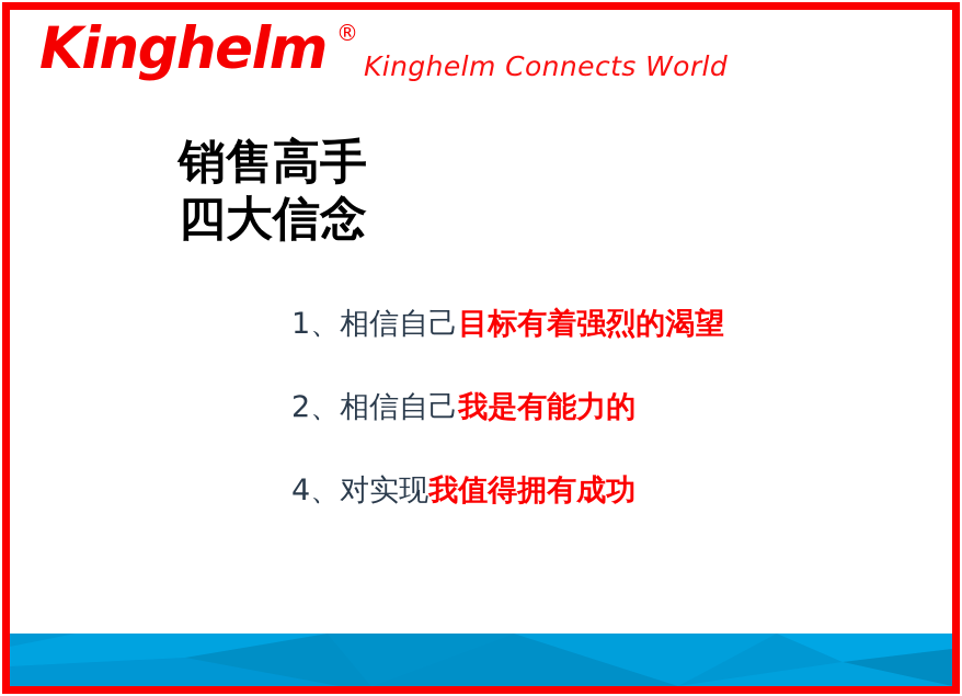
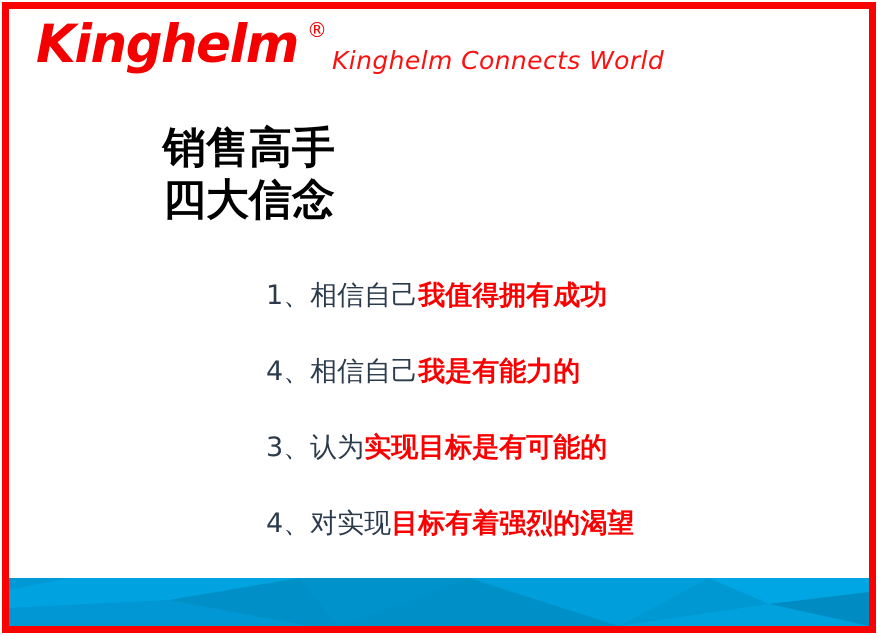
  Kinghelm
  ®
  Kinghelm Connects World
  销售高手
  四大信念
- 1、相信自己目标有着强烈的渴望
+ 1、相信自己我值得拥有成功
- 2、相信自己我是有能力的
+ 4、相信自己我是有能力的
+ 3、认为实现目标是有可能的
- 4、对实现我值得拥有成功
+ 4、对实现目标有着强烈的渴望
